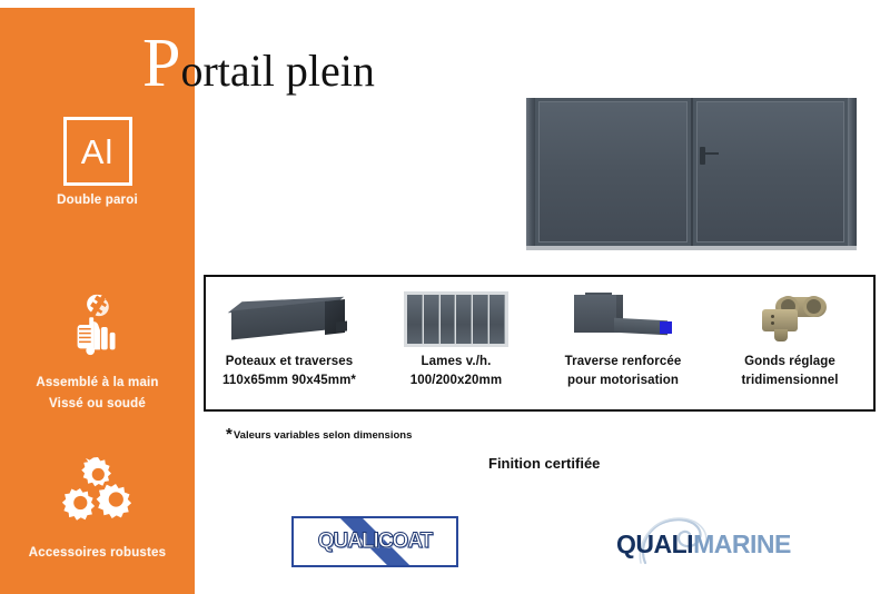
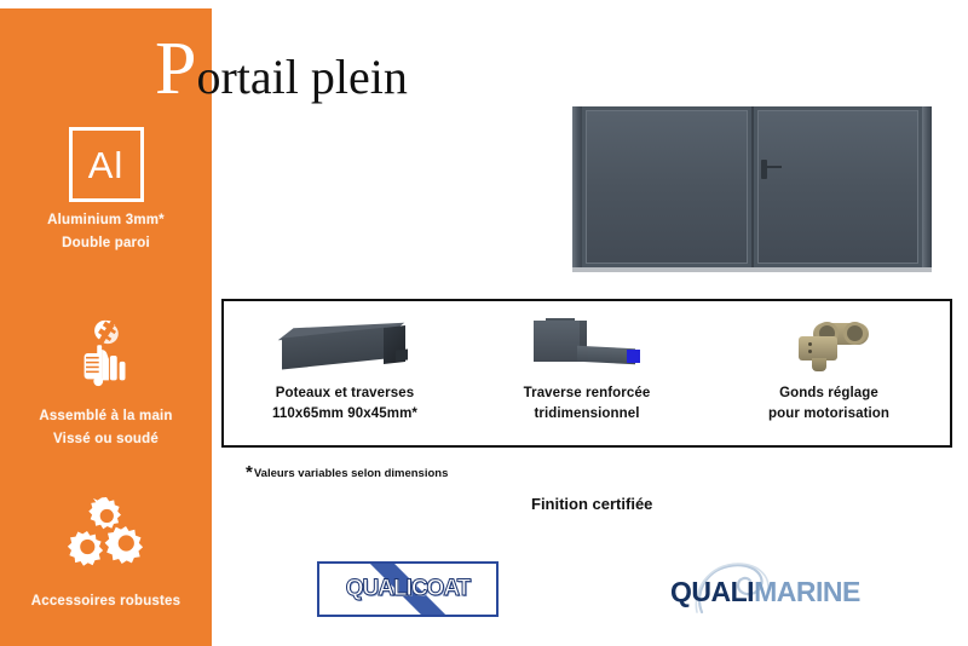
  Al
+ Aluminium 3mm*
  Double paroi
  Assemblé à la main
  Vissé ou soudé
  Accessoires robustes
  Portail plein
  Poteaux et traverses
  110x65mm 90x45mm*
- Lames v./h.
- 100/200x20mm
  Traverse renforcée
- pour motorisation
+ tridimensionnel
  Gonds réglage
- tridimensionnel
+ pour motorisation
  *Valeurs variables selon dimensions
  Finition certifiée
  QUALICOAT
  QUALIMARINE
